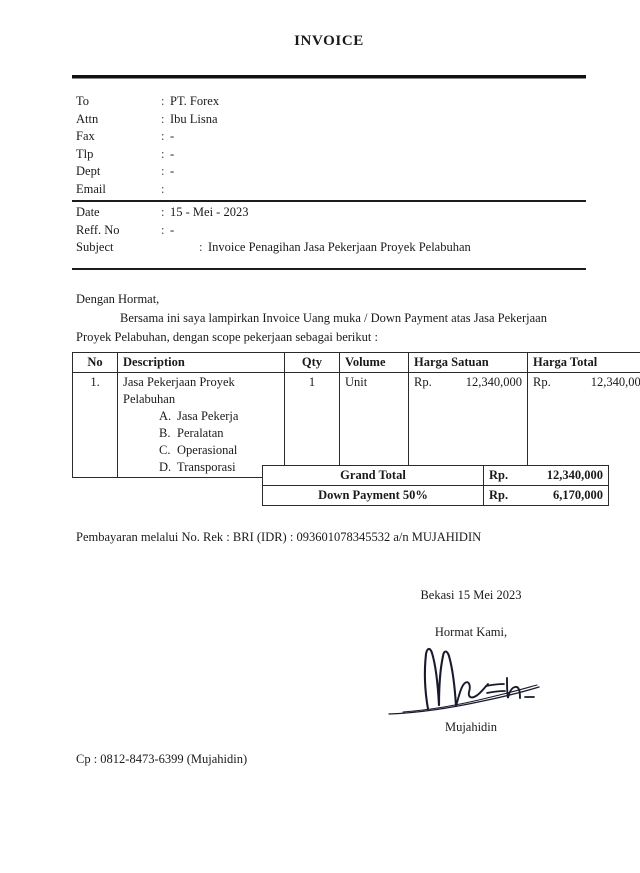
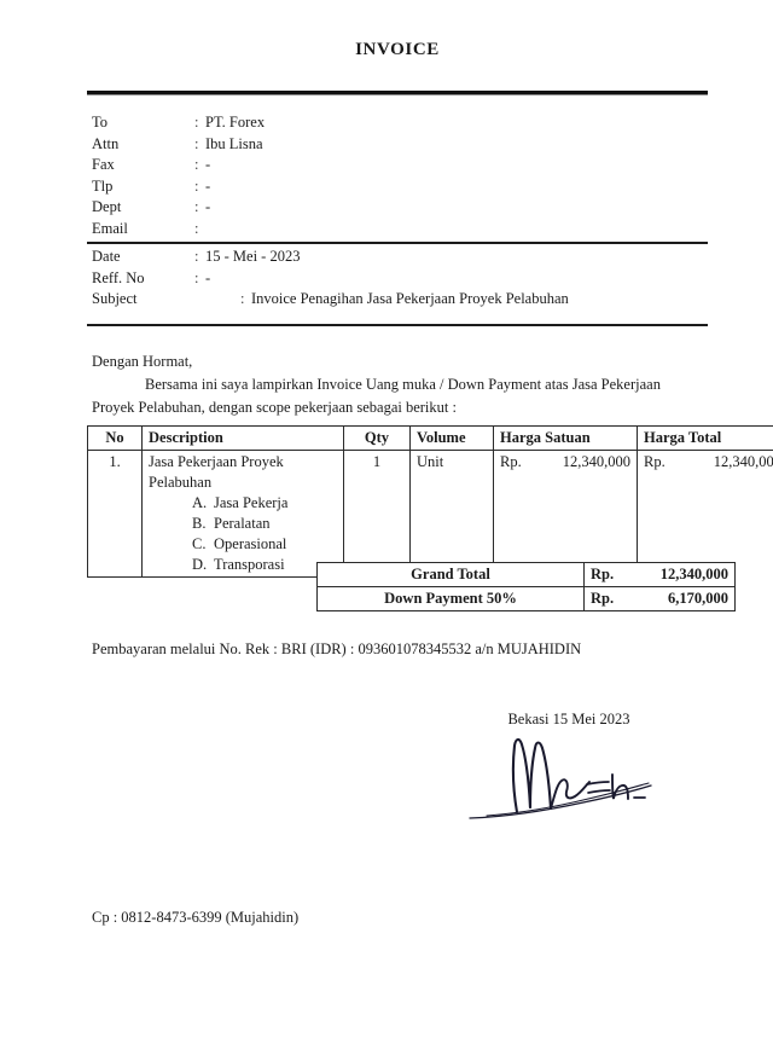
  INVOICE
  To
  :
  PT. Forex
  Attn
  :
  Ibu Lisna
  Fax
  :
  -
  Tlp
  :
  -
  Dept
  :
  -
  Email
  :
  Date
  :
  15 - Mei - 2023
  Reff. No
  :
  -
  Subject
  :
  Invoice Penagihan Jasa Pekerjaan Proyek Pelabuhan
  Dengan Hormat,
  Bersama ini saya lampirkan Invoice Uang muka / Down Payment atas Jasa Pekerjaan Proyek Pelabuhan, dengan scope pekerjaan sebagai berikut :
  No	Description	Qty	Volume	Harga Satuan	Harga Total
  1.	Jasa Pekerjaan Proyek Pelabuhan A. Jasa Pekerja B. Peralatan C. Operasional D. Transporasi	1	Unit	Rp. 12,340,000	Rp. 12,340,00
  Grand Total	Rp. 12,340,000
  Down Payment 50%	Rp. 6,170,000
  Pembayaran melalui No. Rek : BRI (IDR) : 093601078345532 a/n MUJAHIDIN
  Bekasi 15 Mei 2023
- Hormat Kami,
- Mujahidin
  Cp : 0812-8473-6399 (Mujahidin)
